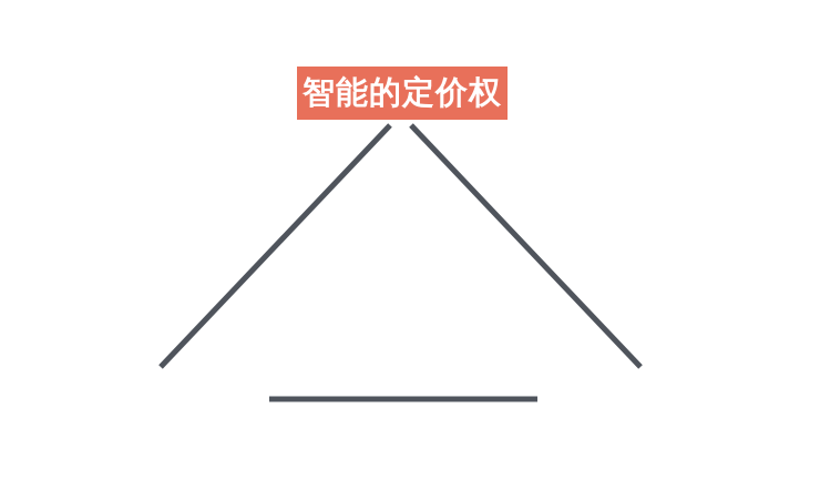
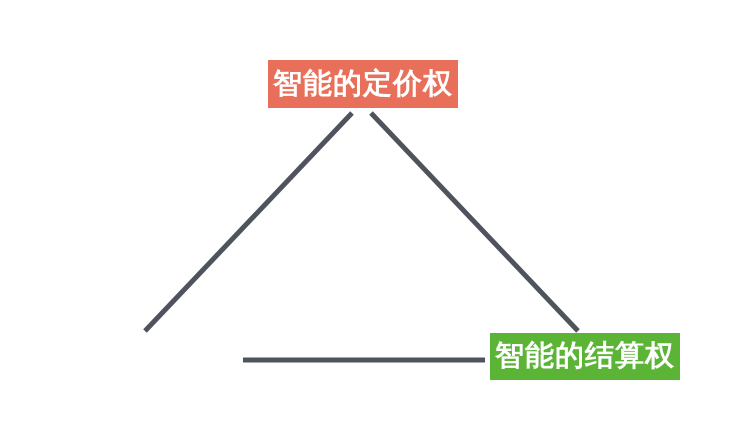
  智能的定价权
+ 智能的结算权
